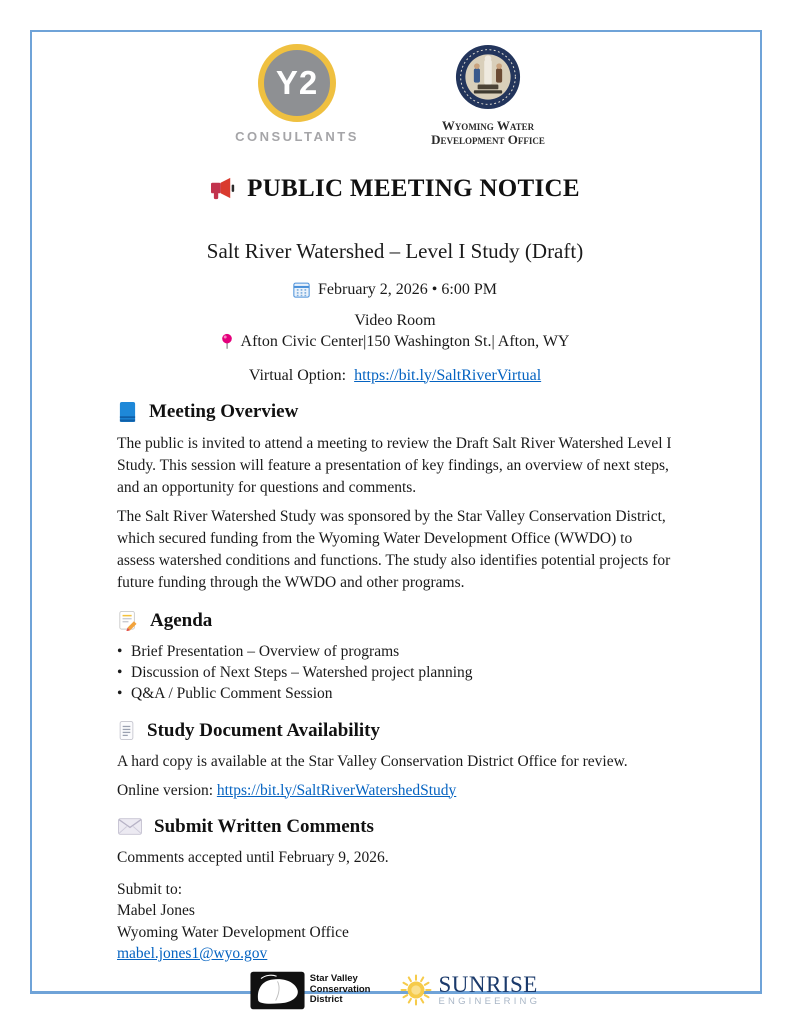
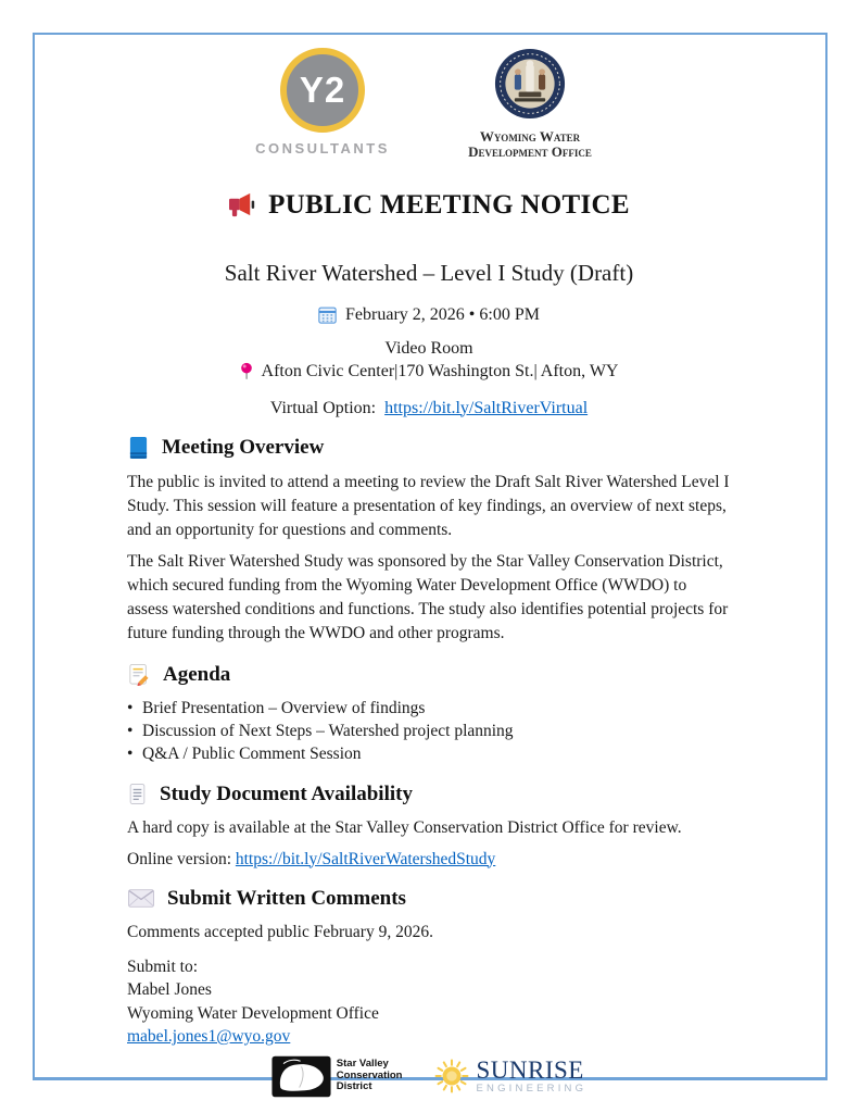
  Y2
  CONSULTANTS
  Wyoming Water
  Development Office
  PUBLIC MEETING NOTICE
  Salt River Watershed – Level I Study (Draft)
  February 2, 2026 • 6:00 PM
  Video Room
- Afton Civic Center|150 Washington St.| Afton, WY
+ Afton Civic Center|170 Washington St.| Afton, WY
  Virtual Option:
  https://bit.ly/SaltRiverVirtual
  Meeting Overview
  The public is invited to attend a meeting to review the Draft Salt River Watershed Level I Study. This session will feature a presentation of key findings, an overview of next steps, and an opportunity for questions and comments.
  The Salt River Watershed Study was sponsored by the Star Valley Conservation District, which secured funding from the Wyoming Water Development Office (WWDO) to assess watershed conditions and functions. The study also identifies potential projects for future funding through the WWDO and other programs.
  Agenda
- Brief Presentation – Overview of programs
+ Brief Presentation – Overview of findings
  Discussion of Next Steps – Watershed project planning
  Q&A / Public Comment Session
  Study Document Availability
  A hard copy is available at the Star Valley Conservation District Office for review.
  Online version: https://bit.ly/SaltRiverWatershedStudy
  Submit Written Comments
- Comments accepted until February 9, 2026.
+ Comments accepted public February 9, 2026.
  Submit to:
  Mabel Jones
  Wyoming Water Development Office
  mabel.jones1@wyo.gov
  Star Valley
  Conservation
  District
  SUNRISE
  ENGINEERING
